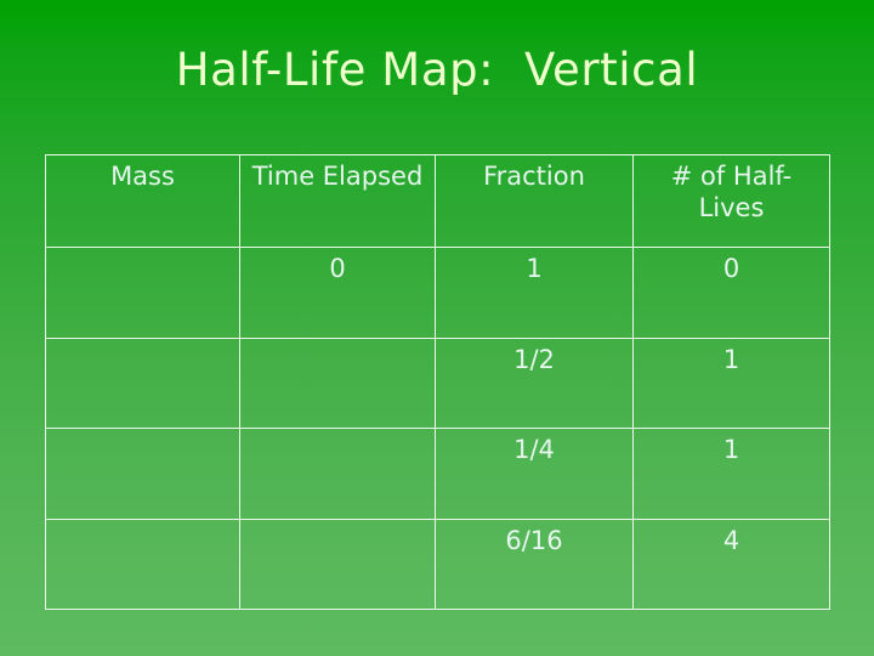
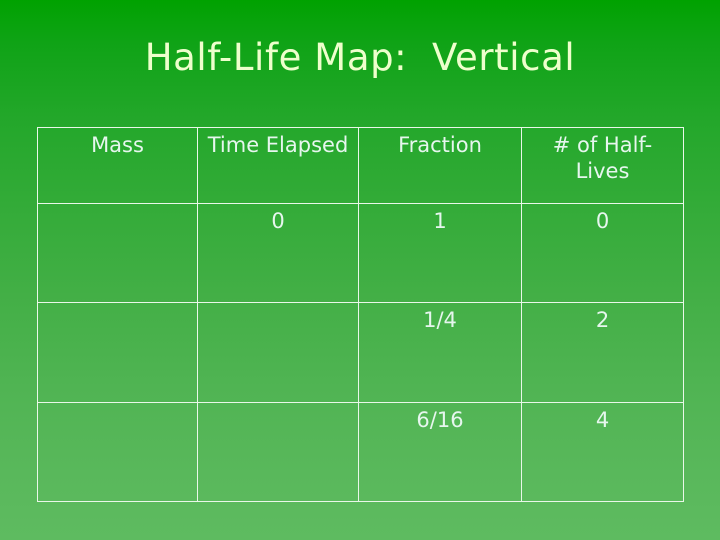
  Half-Life Map: Vertical
  Mass	Time Elapsed	Fraction	# of Half- Lives
  	0	1	0
- 		1/2	1
- 		1/4	1
+ 		1/4	2
  		6/16	4
